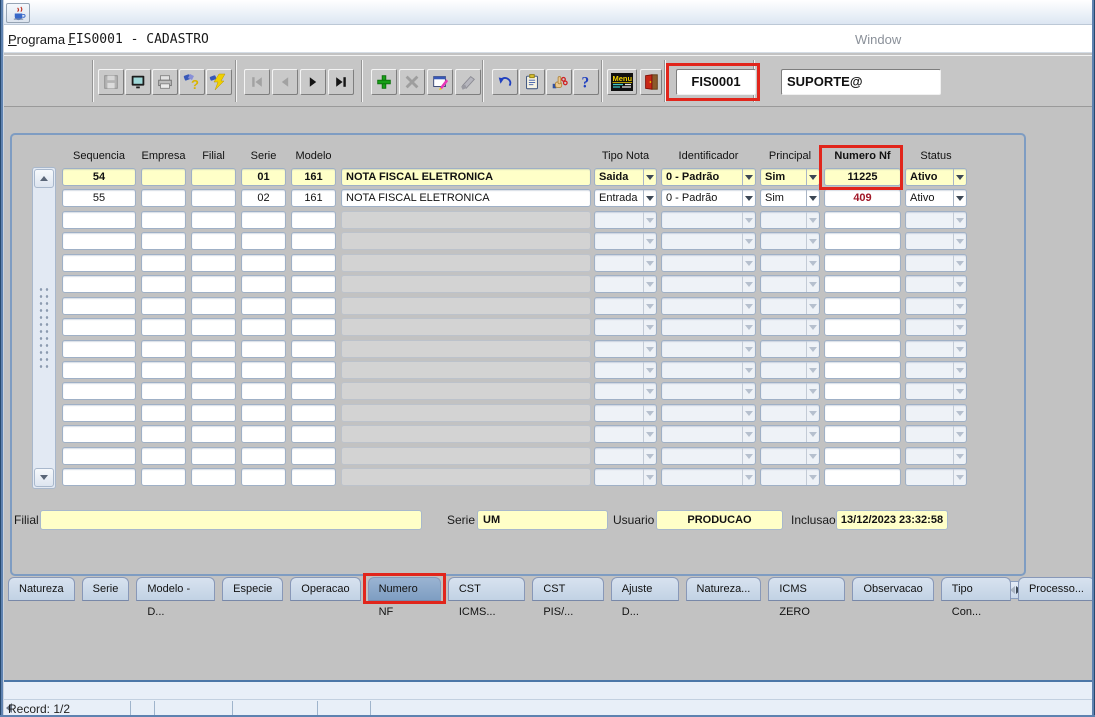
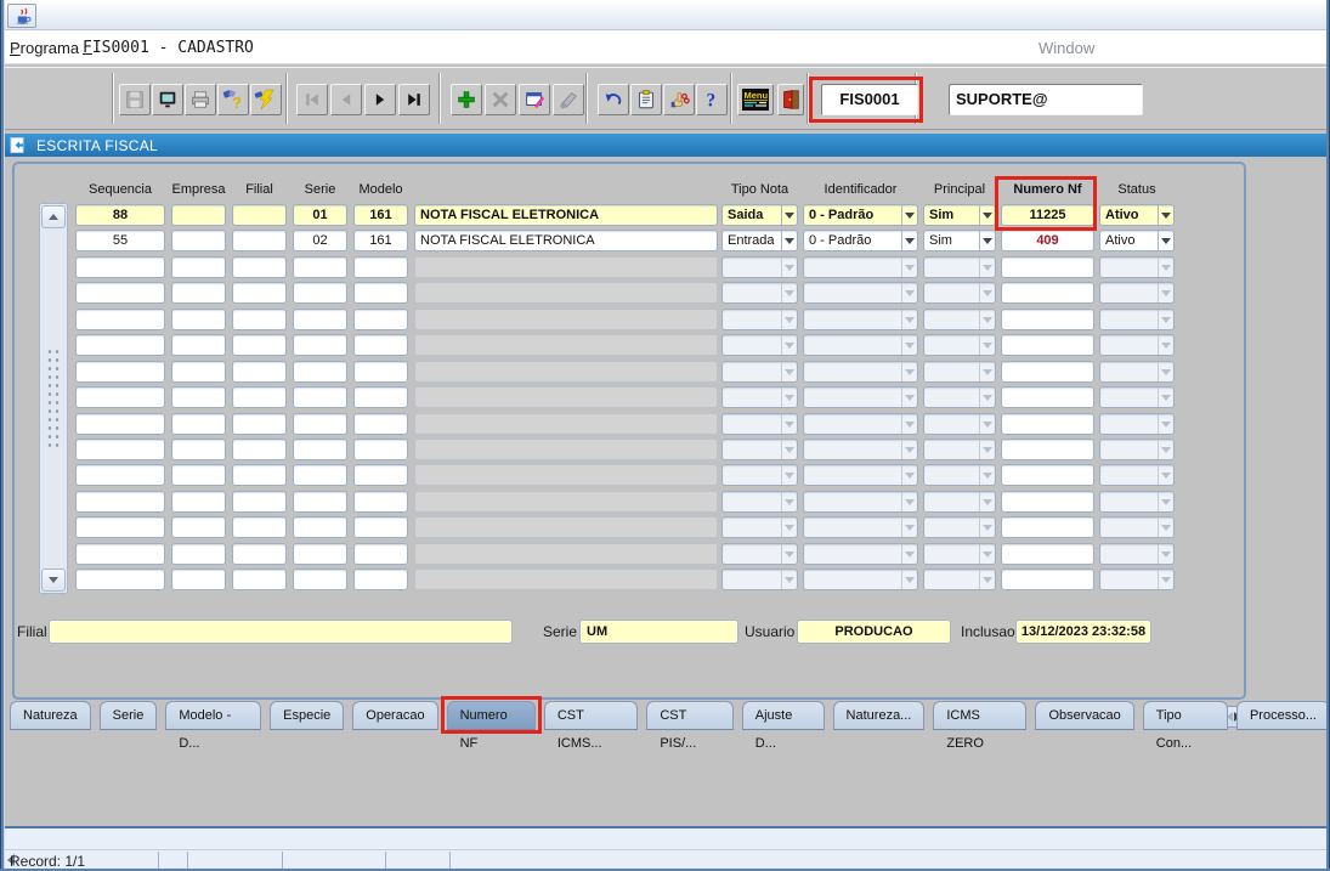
  Programa
  FIS0001 - CADASTRO
  Window
  ?
  ?
  Menu
  FIS0001
  SUPORTE@
+ ESCRITA FISCAL
  Sequencia
  Empresa
  Filial
  Serie
  Modelo
  Tipo Nota
  Identificador
  Principal
  Numero Nf
  Status
- 54
+ 88
  01
  161
  NOTA FISCAL ELETRONICA
  Saida
  0 - Padrão
  Sim
  11225
  Ativo
  55
  02
  161
  NOTA FISCAL ELETRONICA
  Entrada
  0 - Padrão
  Sim
  409
  Ativo
  Filial
  Serie
  UM
  Usuario
  PRODUCAO
  Inclusao
  13/12/2023 23:32:58
  Natureza
  Serie
  Modelo - D...
  Especie
  Operacao
  Numero NF
  CST ICMS...
  CST PIS/...
  Ajuste D...
  Natureza...
  ICMS ZERO
  Observacao
  Tipo Con...
  Processo...
- Record: 1/2
+ Record: 1/1
